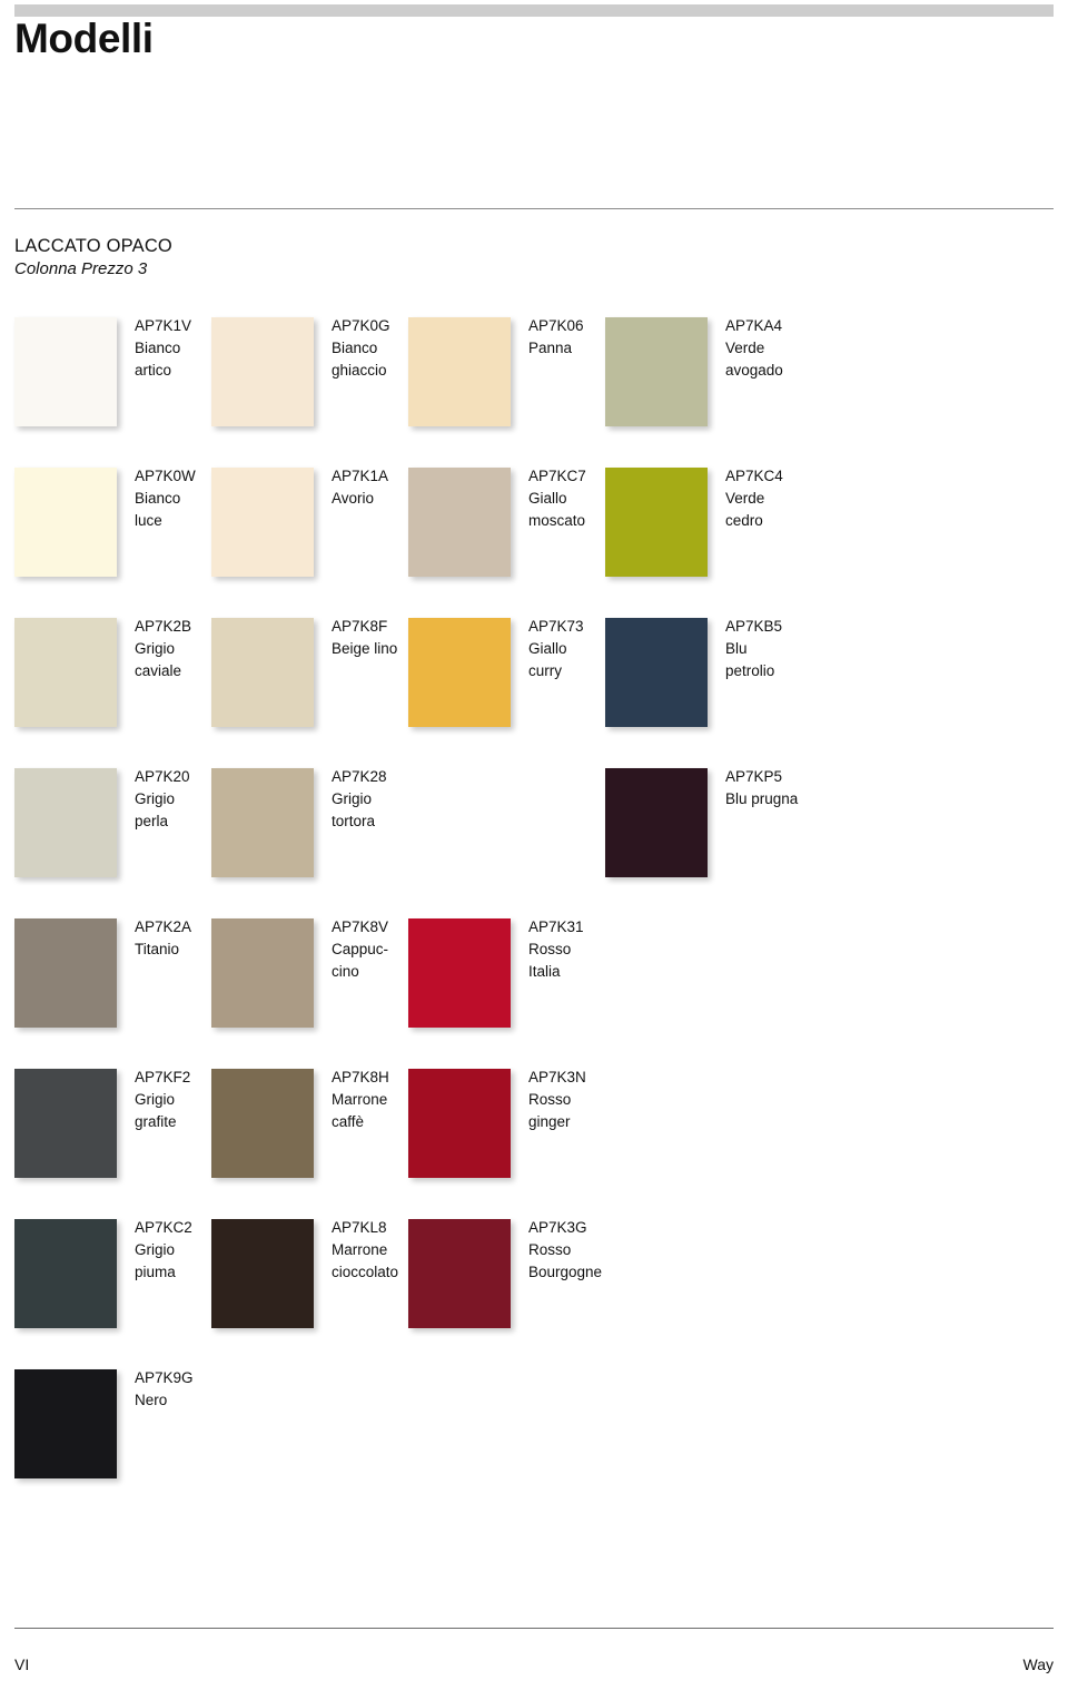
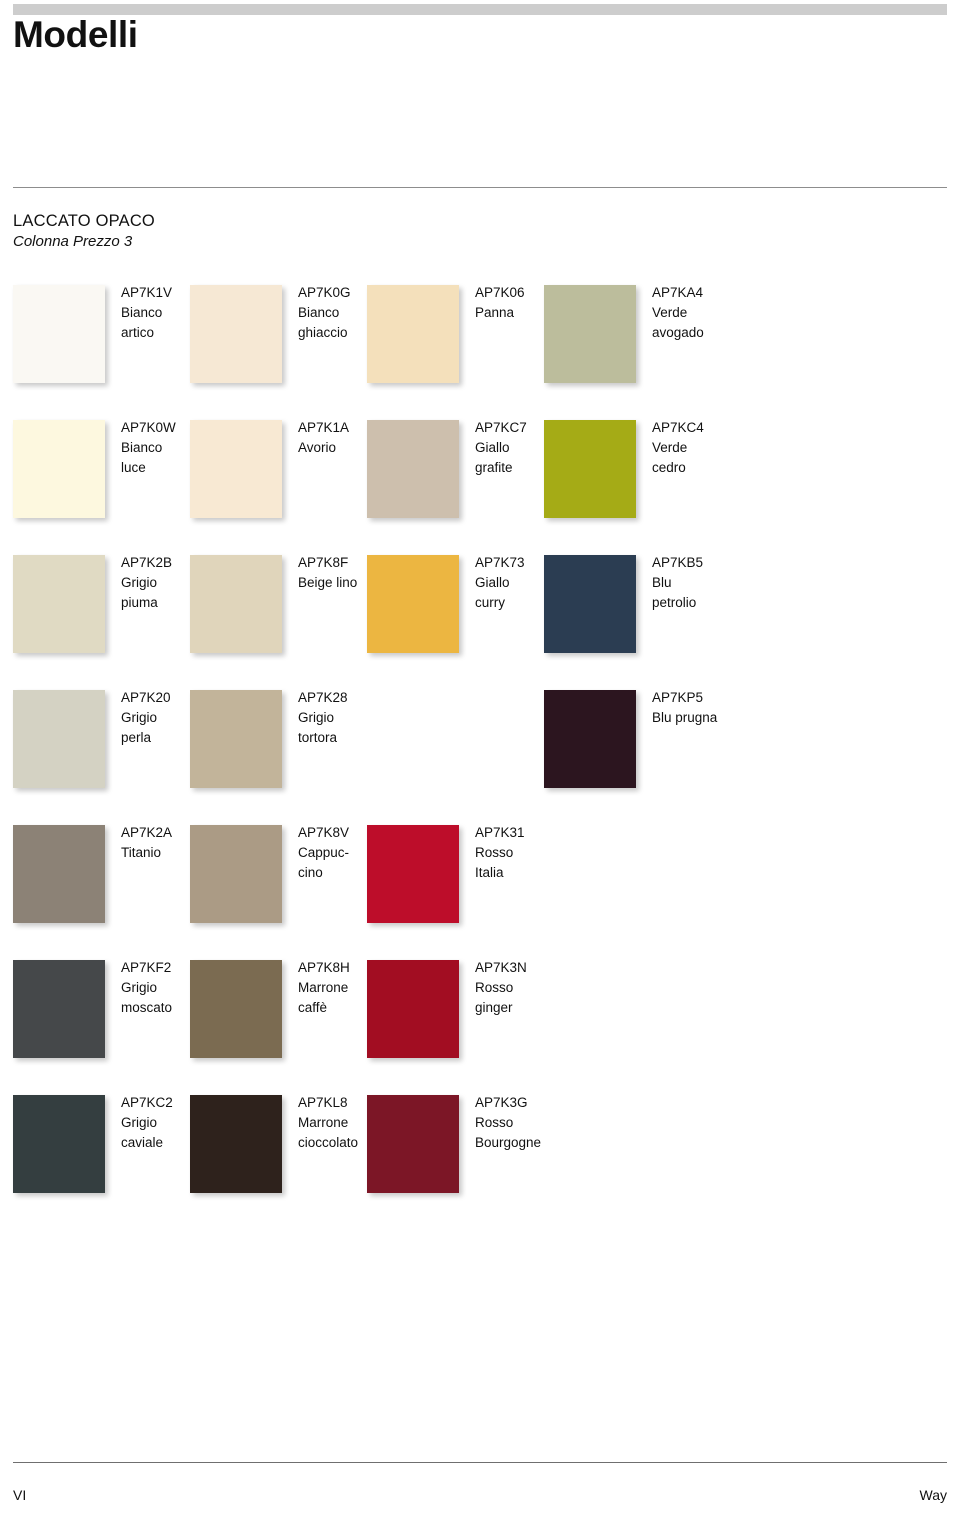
  Modelli
  LACCATO OPACO
  Colonna Prezzo 3
  AP7K1V
  Bianco
  artico
  AP7K0G
  Bianco
  ghiaccio
  AP7K06
  Panna
  AP7KA4
  Verde
  avogado
  AP7K0W
  Bianco
  luce
  AP7K1A
  Avorio
  AP7KC7
  Giallo
- moscato
+ grafite
  AP7KC4
  Verde
  cedro
  AP7K2B
  Grigio
- caviale
+ piuma
  AP7K8F
  Beige lino
  AP7K73
  Giallo
  curry
  AP7KB5
  Blu
  petrolio
  AP7K20
  Grigio
  perla
  AP7K28
  Grigio
  tortora
  AP7KP5
  Blu prugna
  AP7K2A
  Titanio
  AP7K8V
  Cappuc-
  cino
  AP7K31
  Rosso
  Italia
  AP7KF2
  Grigio
- grafite
+ moscato
  AP7K8H
  Marrone
  caffè
  AP7K3N
  Rosso
  ginger
  AP7KC2
  Grigio
- piuma
+ caviale
  AP7KL8
  Marrone
  cioccolato
  AP7K3G
  Rosso
  Bourgogne
- AP7K9G
- Nero
  VI
  Way
